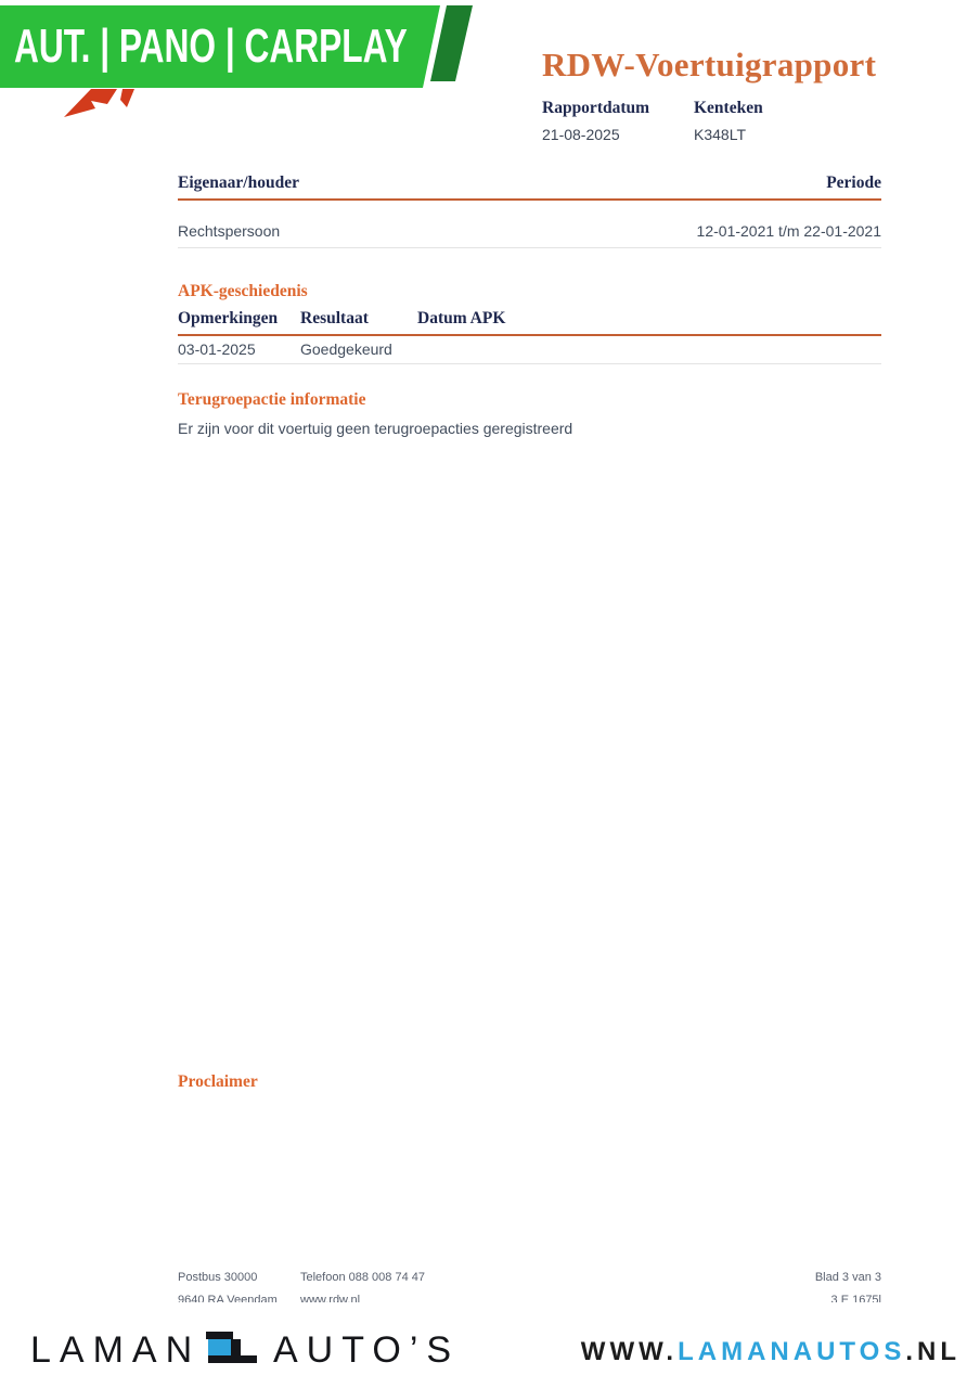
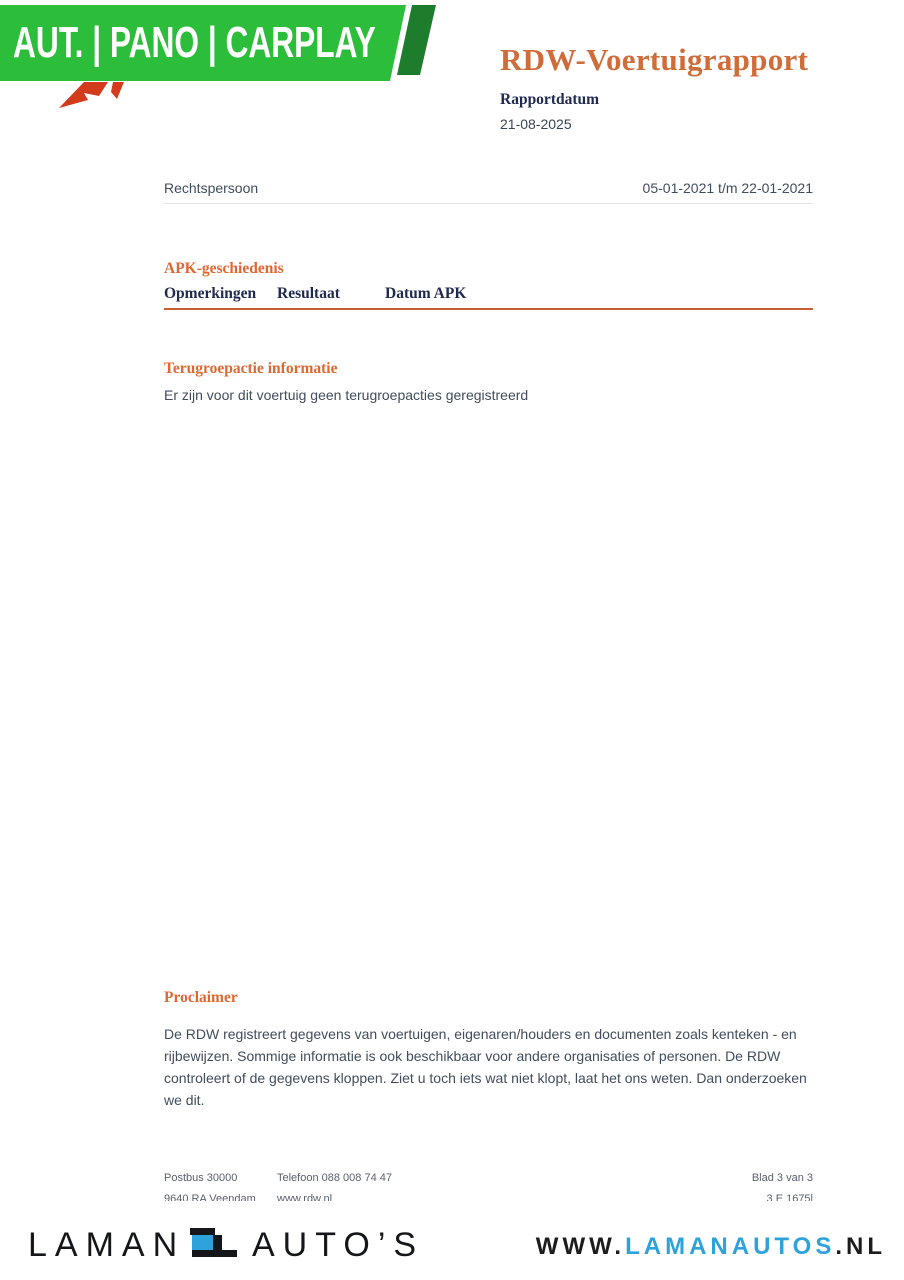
  AUT. | PANO | CARPLAY
  RDW-Voertuigrapport
  Rapportdatum
  21-08-2025
- Kenteken
- K348LT
- Eigenaar/houder
- Periode
  Rechtspersoon
- 12-01-2021 t/m 22-01-2021
+ 05-01-2021 t/m 22-01-2021
  APK-geschiedenis
  Opmerkingen
  Resultaat
  Datum APK
- 03-01-2025
- Goedgekeurd
  Terugroepactie informatie
  Er zijn voor dit voertuig geen terugroepacties geregistreerd
  Proclaimer
+ De RDW registreert gegevens van voertuigen, eigenaren/houders en documenten zoals kenteken - en rijbewijzen. Sommige informatie is ook beschikbaar voor andere organisaties of personen. De RDW controleert of de gegevens kloppen. Ziet u toch iets wat niet klopt, laat het ons weten. Dan onderzoeken we dit.
  Postbus 30000
  Telefoon 088 008 74 47
  Blad 3 van 3
  9640 RA Veendam
  www.rdw.nl
  3 E 1675l
  LAMAN
  AUTO’S
  WWW.LAMANAUTOS.NL
